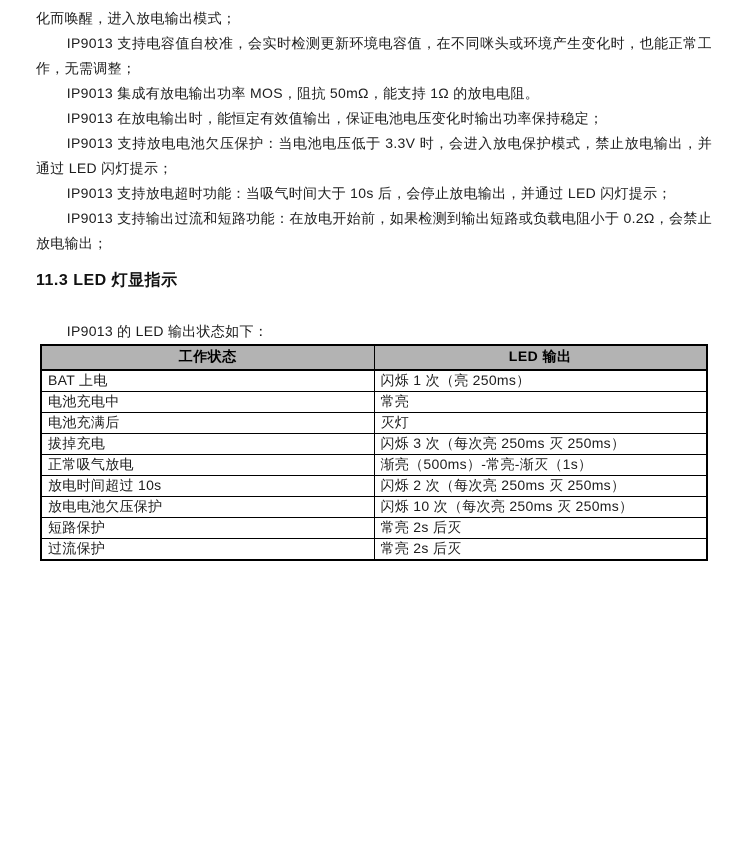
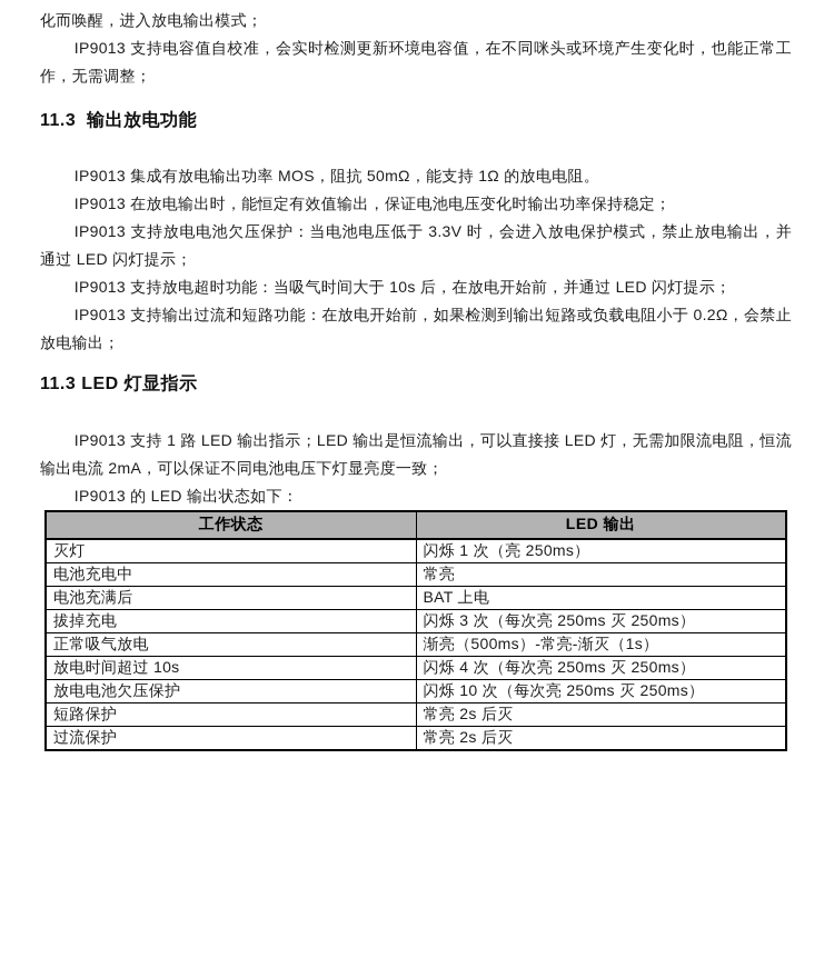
  化而唤醒，进入放电输出模式；
  IP9013 支持电容值自校准，会实时检测更新环境电容值，在不同咪头或环境产生变化时，也能正常工作，无需调整；
+ 11.3 输出放电功能
  IP9013 集成有放电输出功率 MOS，阻抗 50mΩ，能支持 1Ω 的放电电阻。
  IP9013 在放电输出时，能恒定有效值输出，保证电池电压变化时输出功率保持稳定；
  IP9013 支持放电电池欠压保护：当电池电压低于 3.3V 时，会进入放电保护模式，禁止放电输出，并通过 LED 闪灯提示；
- IP9013 支持放电超时功能：当吸气时间大于 10s 后，会停止放电输出，并通过 LED 闪灯提示；
+ IP9013 支持放电超时功能：当吸气时间大于 10s 后，在放电开始前，并通过 LED 闪灯提示；
  IP9013 支持输出过流和短路功能：在放电开始前，如果检测到输出短路或负载电阻小于 0.2Ω，会禁止放电输出；
  11.3 LED 灯显指示
+ IP9013 支持 1 路 LED 输出指示；LED 输出是恒流输出，可以直接接 LED 灯，无需加限流电阻，恒流输出电流 2mA，可以保证不同电池电压下灯显亮度一致；
  IP9013 的 LED 输出状态如下：
  工作状态	LED 输出
- BAT 上电	闪烁 1 次（亮 250ms）
+ 灭灯	闪烁 1 次（亮 250ms）
  电池充电中	常亮
- 电池充满后	灭灯
+ 电池充满后	BAT 上电
  拔掉充电	闪烁 3 次（每次亮 250ms 灭 250ms）
  正常吸气放电	渐亮（500ms）-常亮-渐灭（1s）
- 放电时间超过 10s	闪烁 2 次（每次亮 250ms 灭 250ms）
+ 放电时间超过 10s	闪烁 4 次（每次亮 250ms 灭 250ms）
  放电电池欠压保护	闪烁 10 次（每次亮 250ms 灭 250ms）
  短路保护	常亮 2s 后灭
  过流保护	常亮 2s 后灭
